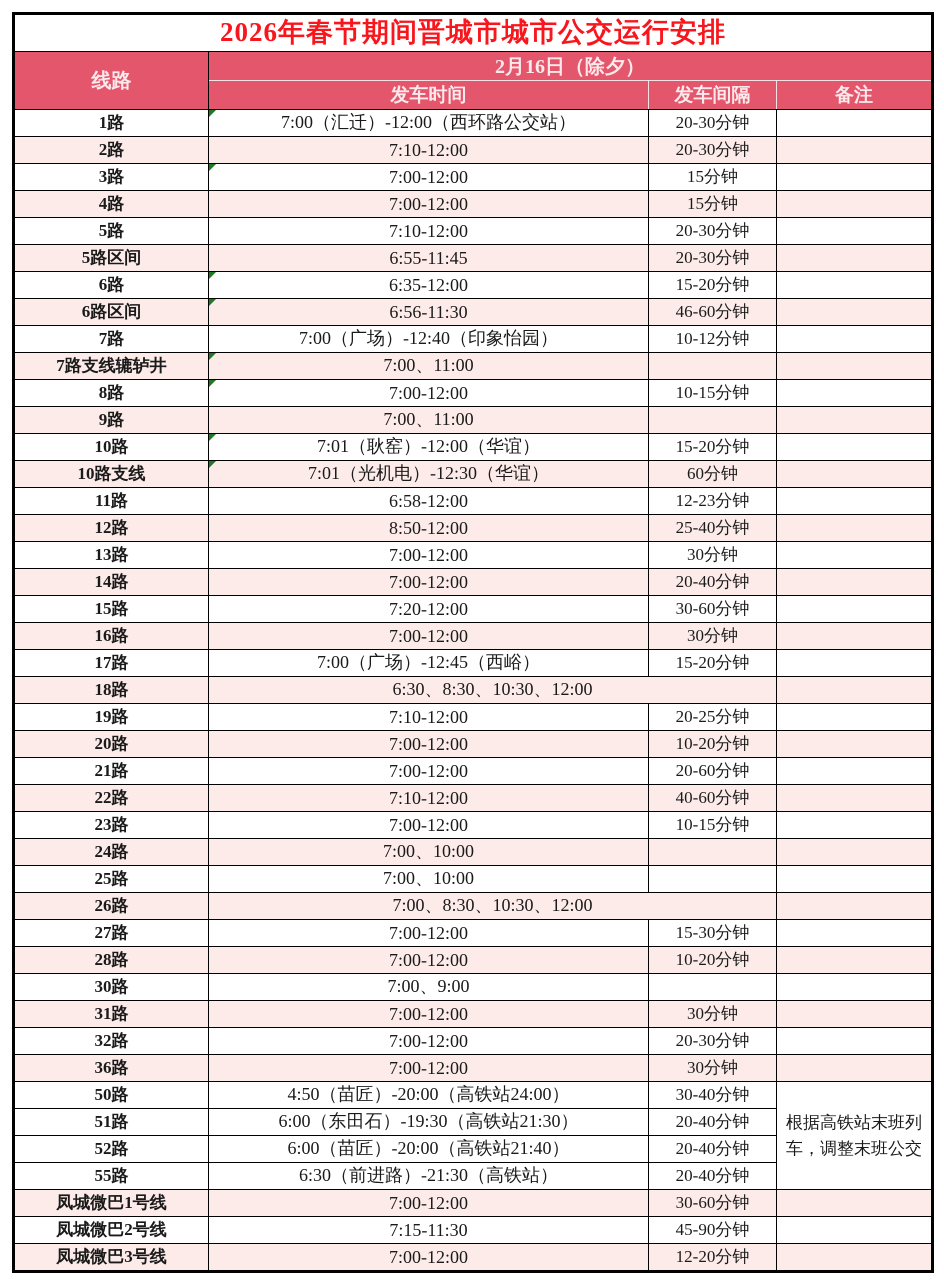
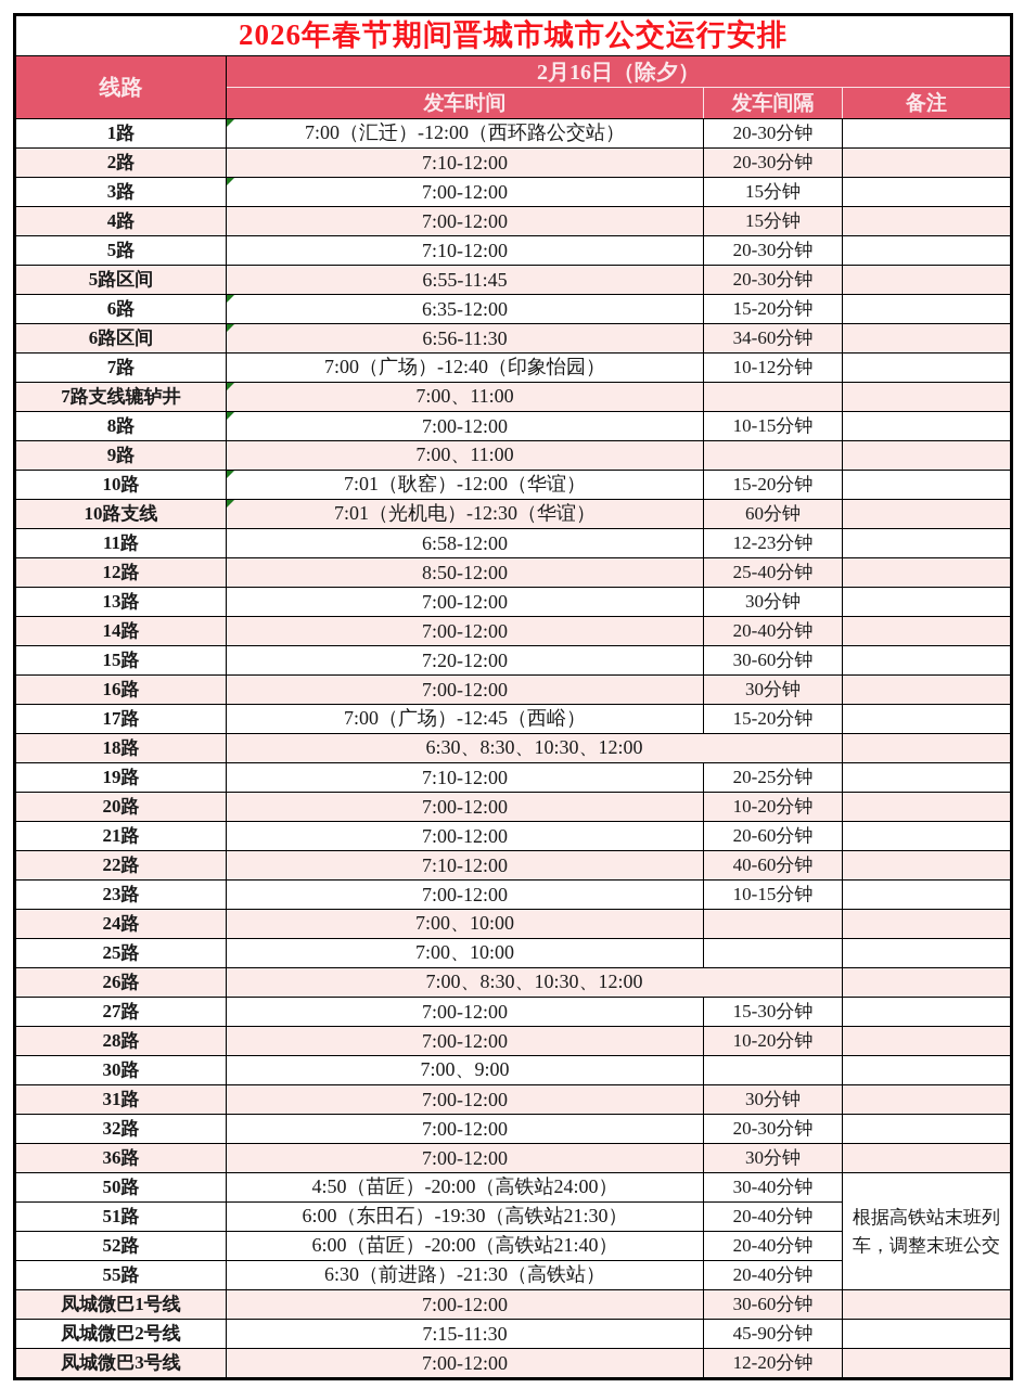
  2026年春节期间晋城市城市公交运行安排
  线路	2月16日（除夕）
  发车时间	发车间隔	备注
  1路	7:00（汇迁）-12:00（西环路公交站）	20-30分钟
  2路	7:10-12:00	20-30分钟
  3路	7:00-12:00	15分钟
  4路	7:00-12:00	15分钟
  5路	7:10-12:00	20-30分钟
  5路区间	6:55-11:45	20-30分钟
  6路	6:35-12:00	15-20分钟
- 6路区间	6:56-11:30	46-60分钟
+ 6路区间	6:56-11:30	34-60分钟
  7路	7:00（广场）-12:40（印象怡园）	10-12分钟
  7路支线辘轳井	7:00、11:00
  8路	7:00-12:00	10-15分钟
  9路	7:00、11:00
  10路	7:01（耿窑）-12:00（华谊）	15-20分钟
  10路支线	7:01（光机电）-12:30（华谊）	60分钟
  11路	6:58-12:00	12-23分钟
  12路	8:50-12:00	25-40分钟
  13路	7:00-12:00	30分钟
  14路	7:00-12:00	20-40分钟
  15路	7:20-12:00	30-60分钟
  16路	7:00-12:00	30分钟
  17路	7:00（广场）-12:45（西峪）	15-20分钟
  18路	6:30、8:30、10:30、12:00
  19路	7:10-12:00	20-25分钟
  20路	7:00-12:00	10-20分钟
  21路	7:00-12:00	20-60分钟
  22路	7:10-12:00	40-60分钟
  23路	7:00-12:00	10-15分钟
  24路	7:00、10:00
  25路	7:00、10:00
  26路	7:00、8:30、10:30、12:00
  27路	7:00-12:00	15-30分钟
  28路	7:00-12:00	10-20分钟
  30路	7:00、9:00
  31路	7:00-12:00	30分钟
  32路	7:00-12:00	20-30分钟
  36路	7:00-12:00	30分钟
  50路	4:50（苗匠）-20:00（高铁站24:00）	30-40分钟	根据高铁站末班列车，调整末班公交
  51路	6:00（东田石）-19:30（高铁站21:30）	20-40分钟
  52路	6:00（苗匠）-20:00（高铁站21:40）	20-40分钟
  55路	6:30（前进路）-21:30（高铁站）	20-40分钟
  凤城微巴1号线	7:00-12:00	30-60分钟
  凤城微巴2号线	7:15-11:30	45-90分钟
  凤城微巴3号线	7:00-12:00	12-20分钟
